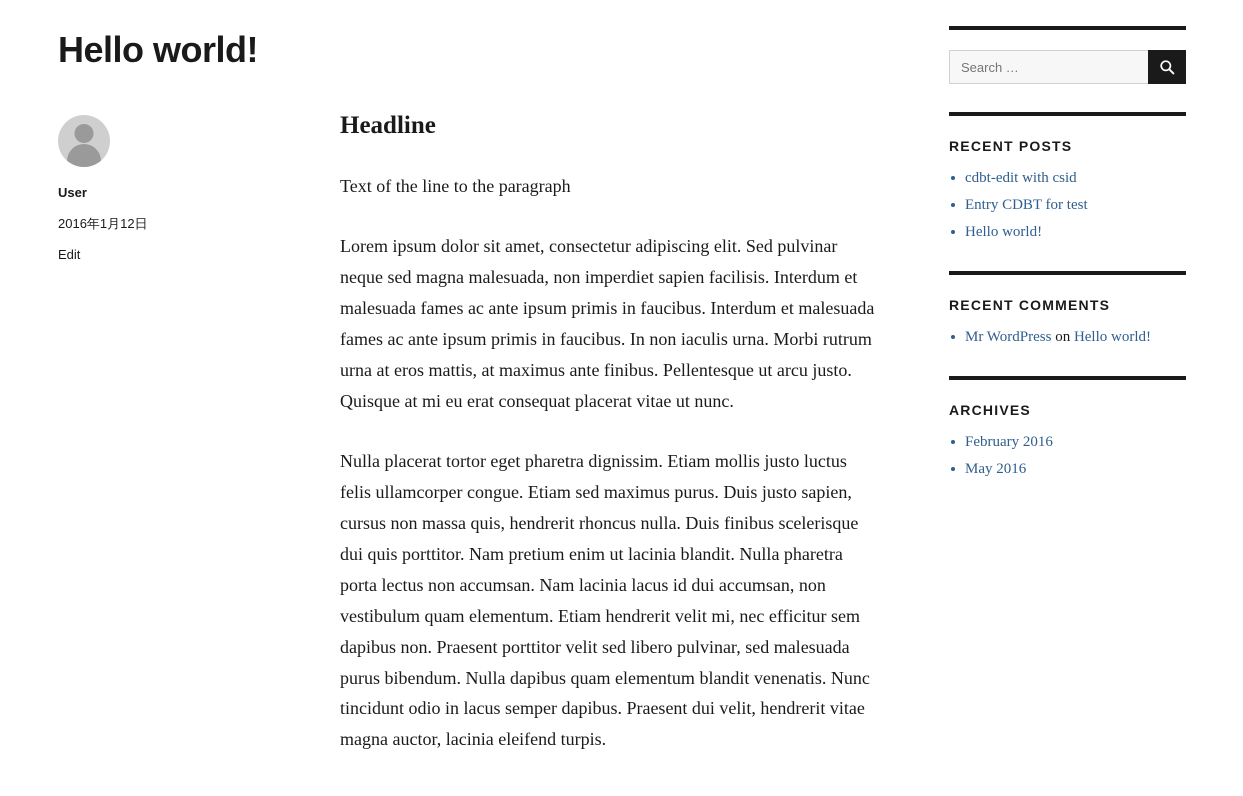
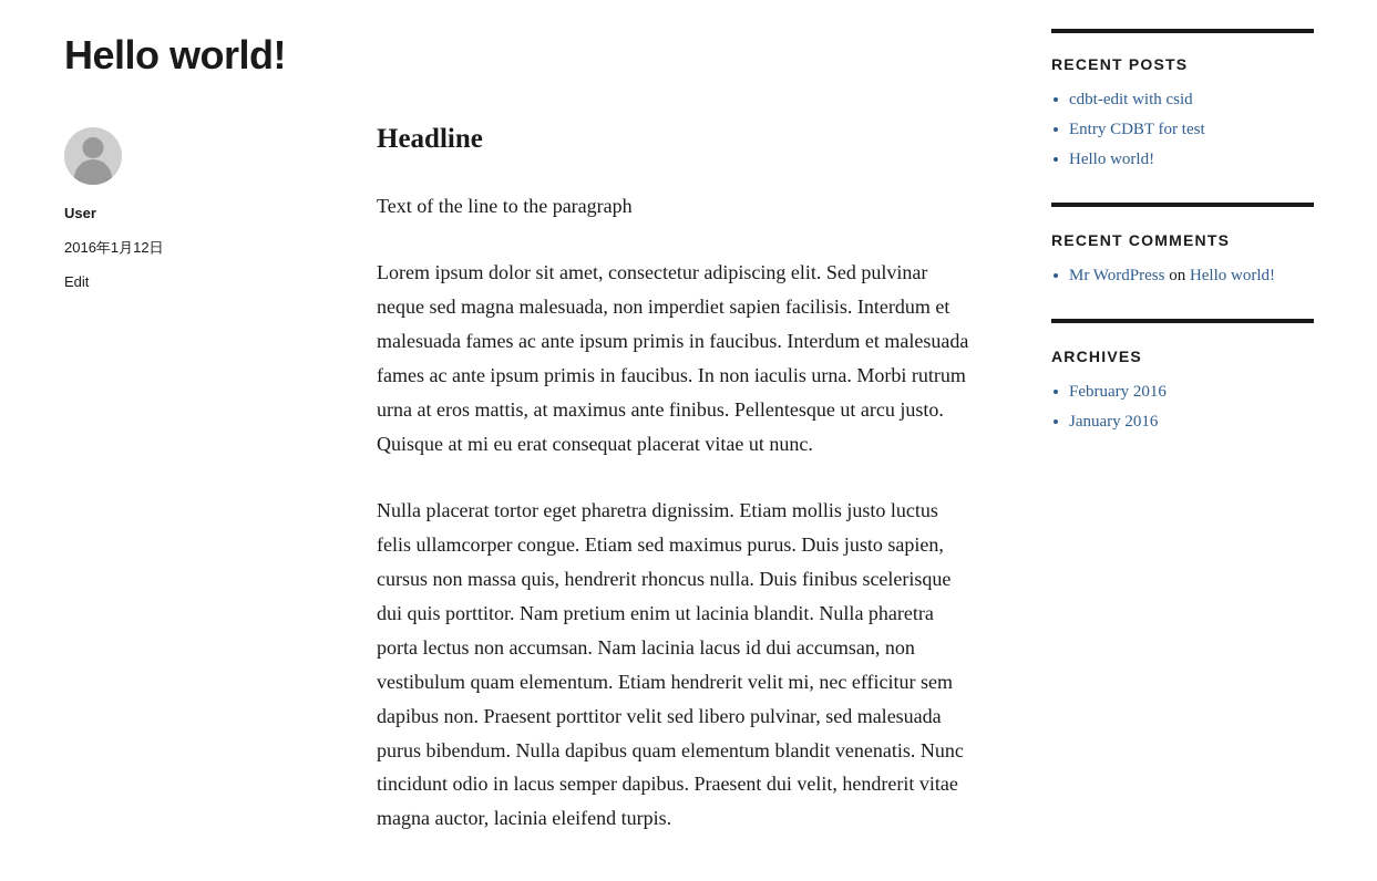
  Hello world!
  User
  2016年1月12日
  Edit
  Headline
  Text of the line to the paragraph
  Lorem ipsum dolor sit amet, consectetur adipiscing elit. Sed pulvinar neque sed magna malesuada, non imperdiet sapien facilisis. Interdum et malesuada fames ac ante ipsum primis in faucibus. Interdum et malesuada fames ac ante ipsum primis in faucibus. In non iaculis urna. Morbi rutrum urna at eros mattis, at maximus ante finibus. Pellentesque ut arcu justo. Quisque at mi eu erat consequat placerat vitae ut nunc.
  Nulla placerat tortor eget pharetra dignissim. Etiam mollis justo luctus felis ullamcorper congue. Etiam sed maximus purus. Duis justo sapien, cursus non massa quis, hendrerit rhoncus nulla. Duis finibus scelerisque dui quis porttitor. Nam pretium enim ut lacinia blandit. Nulla pharetra porta lectus non accumsan. Nam lacinia lacus id dui accumsan, non vestibulum quam elementum. Etiam hendrerit velit mi, nec efficitur sem dapibus non. Praesent porttitor velit sed libero pulvinar, sed malesuada purus bibendum. Nulla dapibus quam elementum blandit venenatis. Nunc tincidunt odio in lacus semper dapibus. Praesent dui velit, hendrerit vitae magna auctor, lacinia eleifend turpis.
- Search …
  RECENT POSTS
  cdbt-edit with csid
  Entry CDBT for test
  Hello world!
  RECENT COMMENTS
  Mr WordPress on Hello world!
  ARCHIVES
  February 2016
- May 2016
+ January 2016
